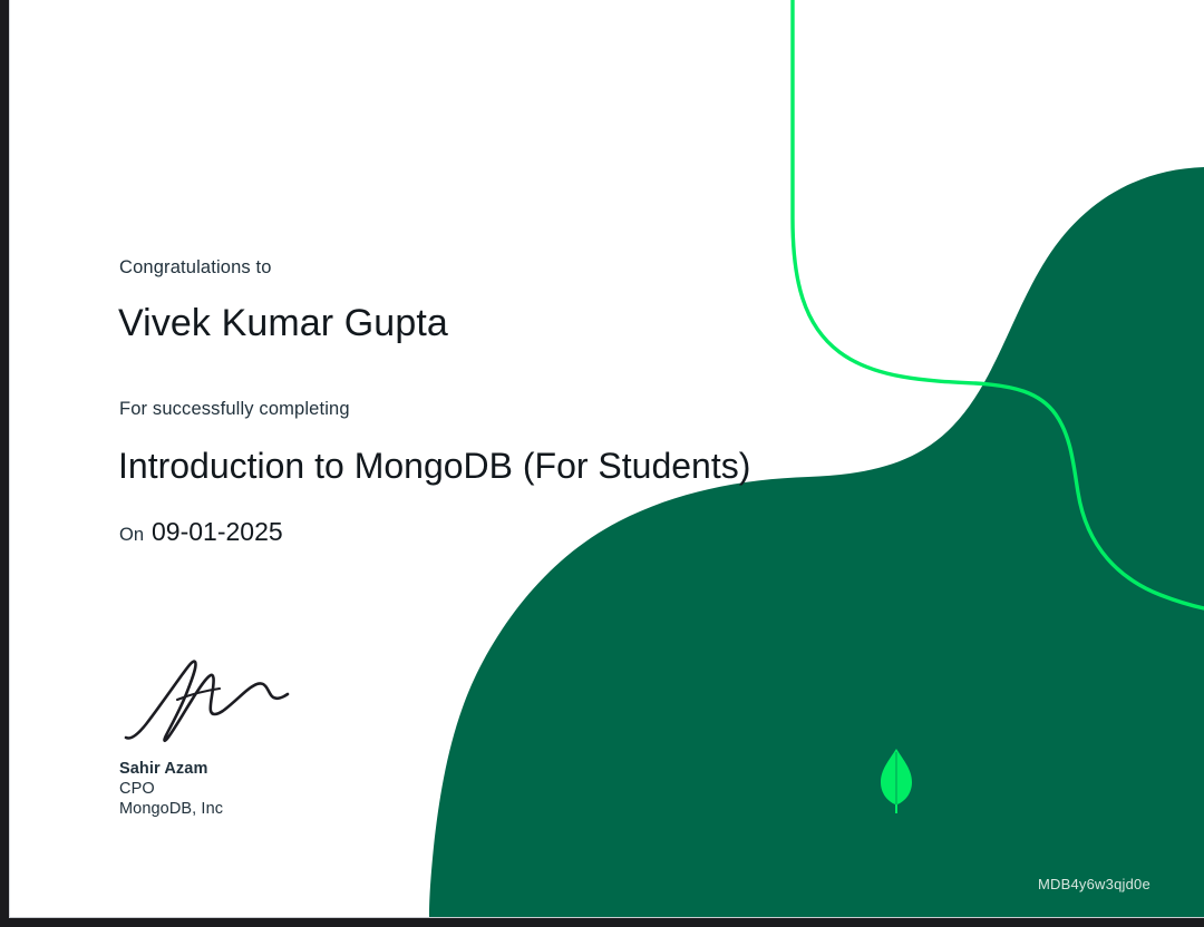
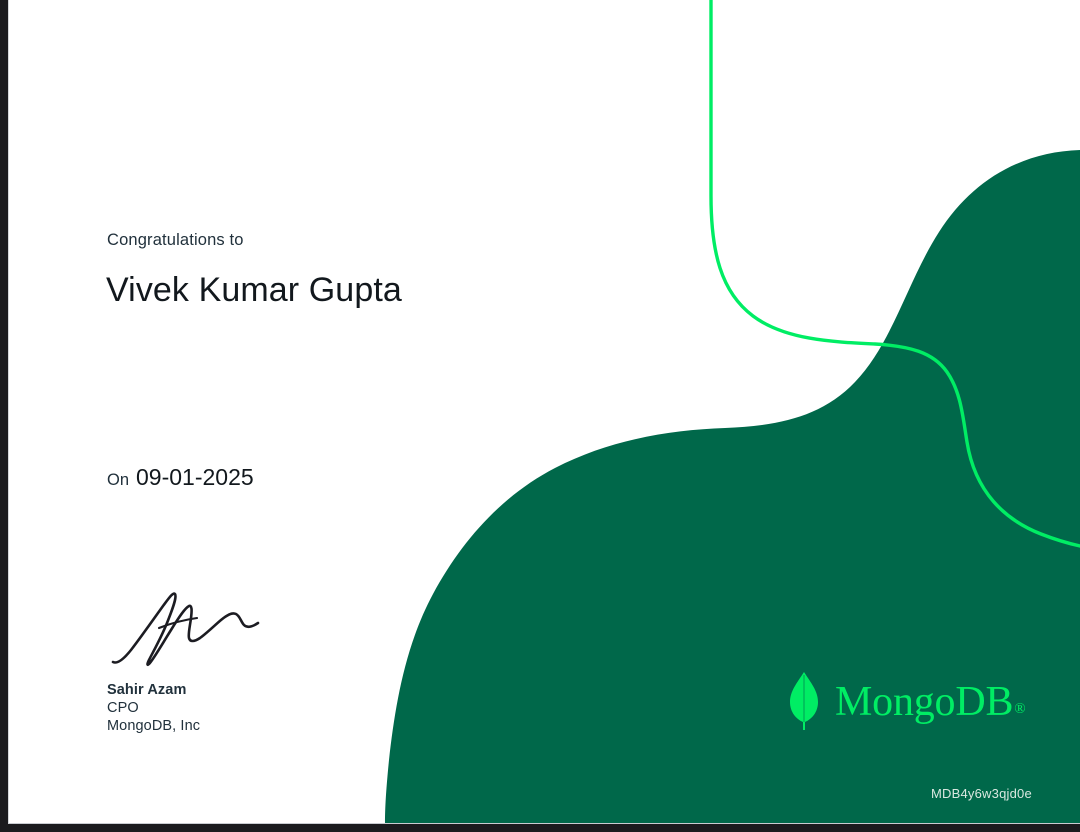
  Congratulations to
  Vivek Kumar Gupta
- For successfully completing
- Introduction to MongoDB (For Students)
  On
  09-01-2025
  Sahir Azam
  CPO
  MongoDB, Inc
+ MongoDB®
  MDB4y6w3qjd0e
